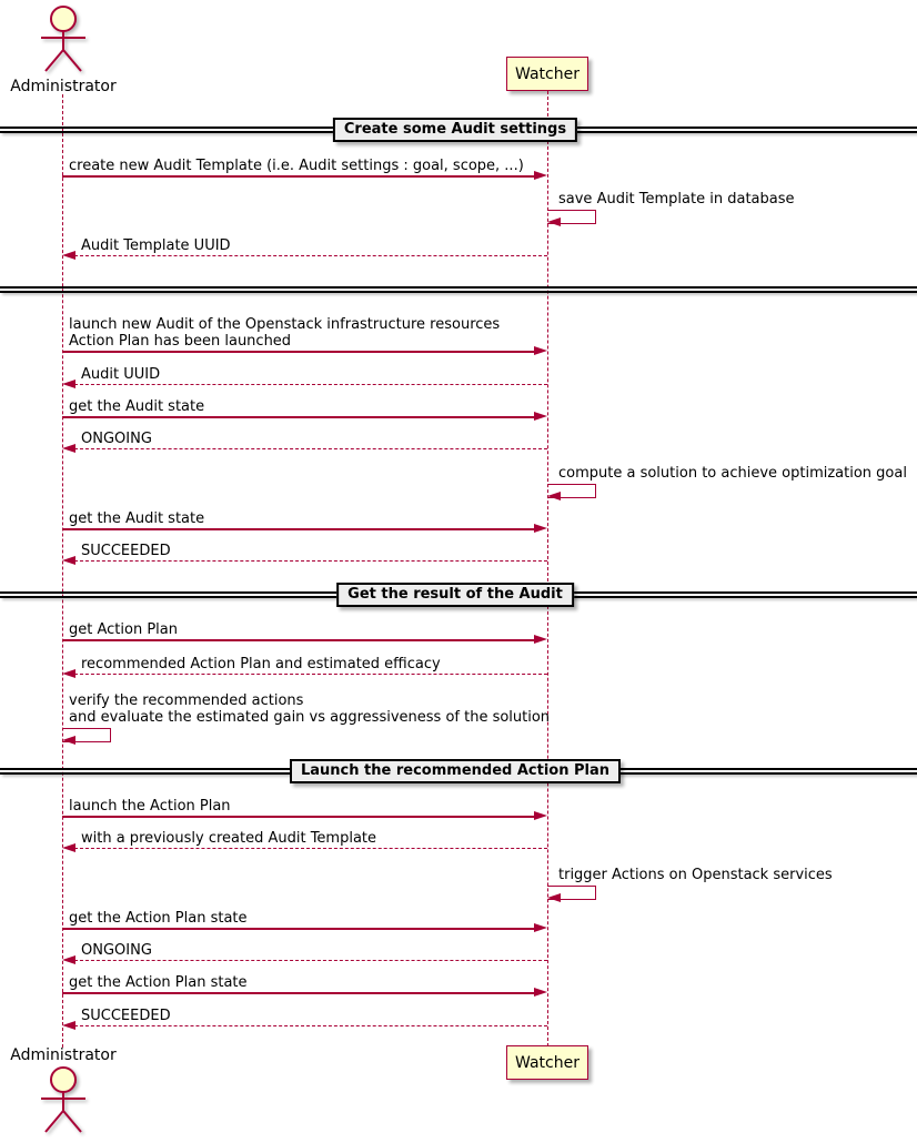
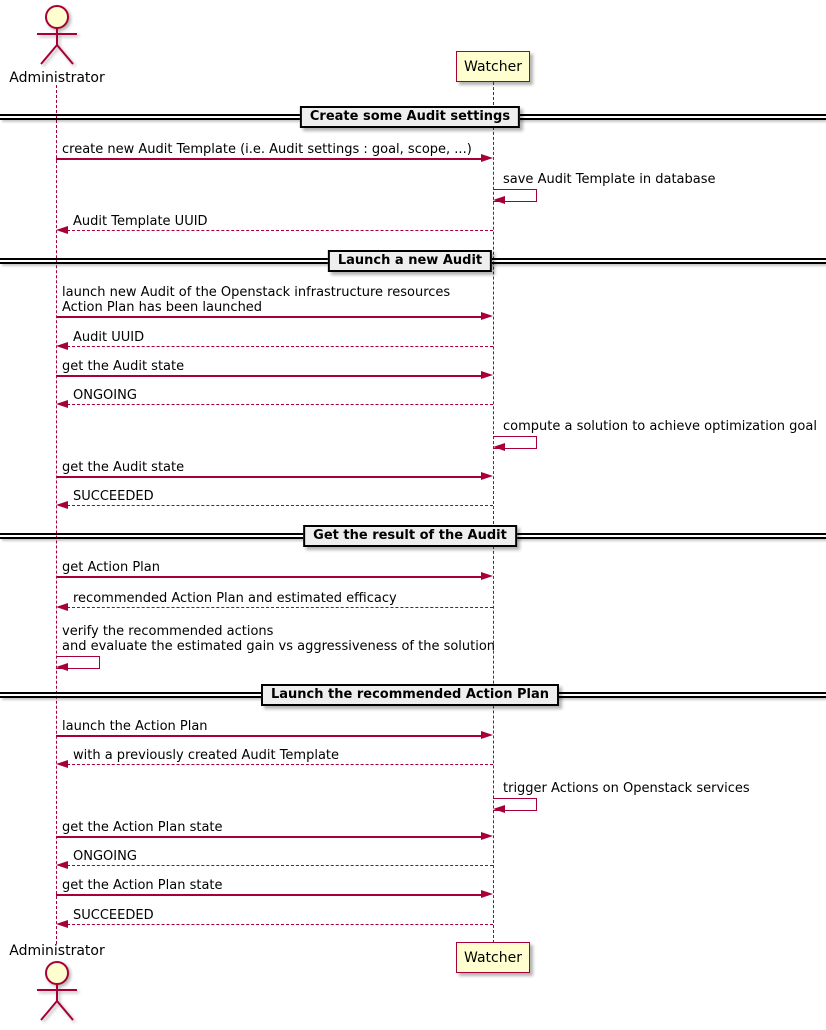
  Administrator
  Watcher
  Administrator
  Watcher
  Create some Audit settings
+ Launch a new Audit
  Get the result of the Audit
  Launch the recommended Action Plan
  create new Audit Template (i.e. Audit settings : goal, scope, ...)
  save Audit Template in database
  Audit Template UUID
  launch new Audit of the Openstack infrastructure resources
  Action Plan has been launched
  Audit UUID
  get the Audit state
  ONGOING
  compute a solution to achieve optimization goal
  get the Audit state
  SUCCEEDED
  get Action Plan
  recommended Action Plan and estimated efficacy
  verify the recommended actions
  and evaluate the estimated gain vs aggressiveness of the solution
  launch the Action Plan
  with a previously created Audit Template
  trigger Actions on Openstack services
  get the Action Plan state
  ONGOING
  get the Action Plan state
  SUCCEEDED
